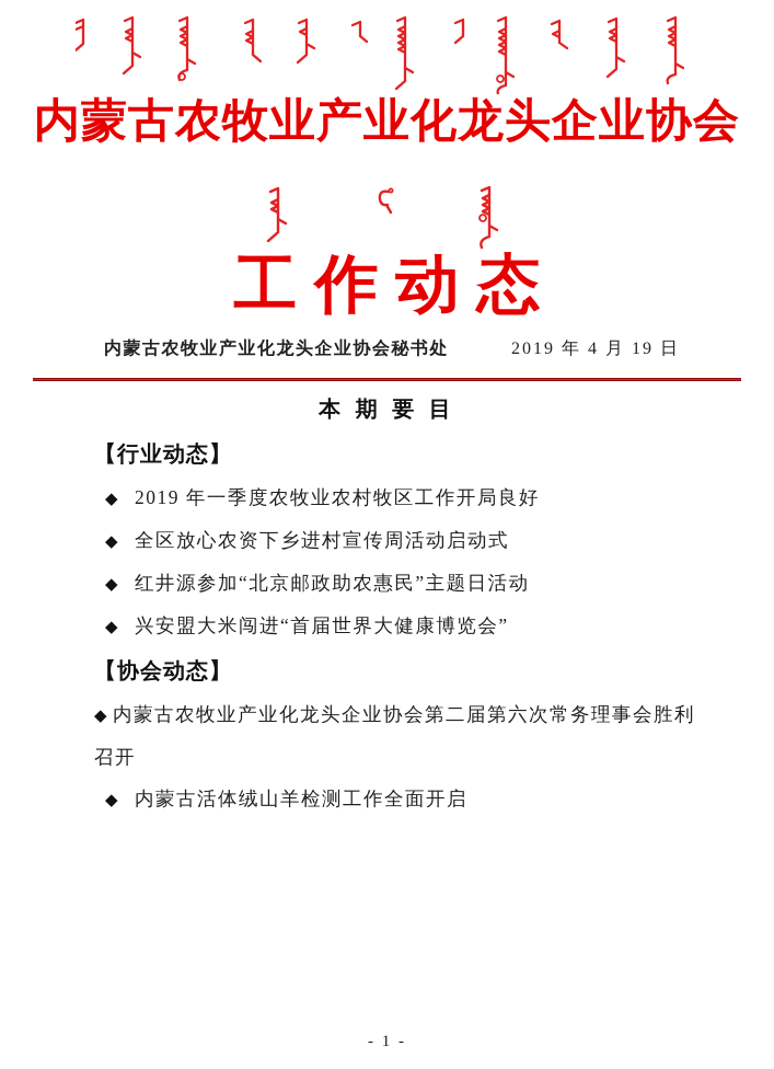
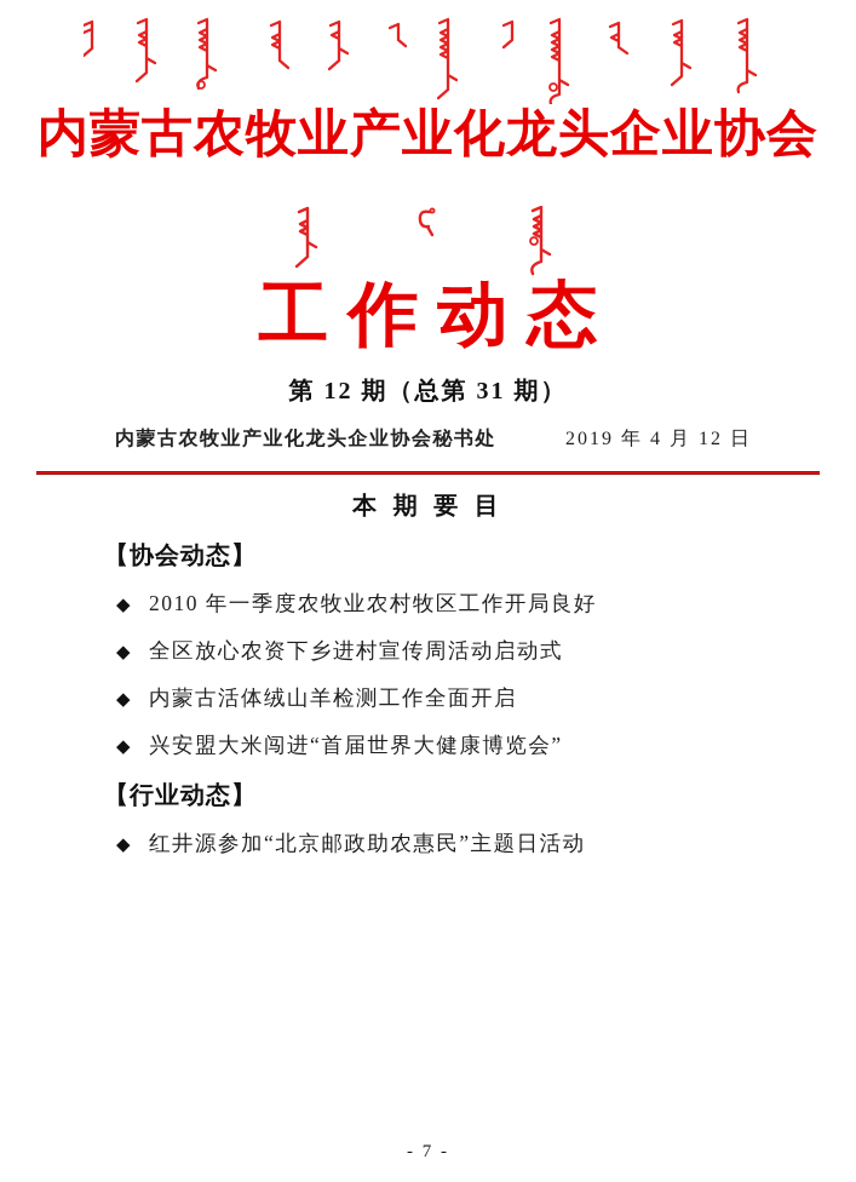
  内蒙古农牧业产业化龙头企业协会
  工作动态
+ 第 12 期（总第 31 期）
  内蒙古农牧业产业化龙头企业协会秘书处
- 2019 年 4 月 19 日
+ 2019 年 4 月 12 日
  本 期 要 目
- 【行业动态】
+ 【协会动态】
- ◆ 2019 年一季度农牧业农村牧区工作开局良好
+ ◆ 2010 年一季度农牧业农村牧区工作开局良好
  ◆ 全区放心农资下乡进村宣传周活动启动式
- ◆ 红井源参加“北京邮政助农惠民”主题日活动
+ ◆ 内蒙古活体绒山羊检测工作全面开启
  ◆ 兴安盟大米闯进“首届世界大健康博览会”
- 【协会动态】
+ 【行业动态】
- ◆ 内蒙古农牧业产业化龙头企业协会第二届第六次常务理事会胜利召开
- ◆ 内蒙古活体绒山羊检测工作全面开启
+ ◆ 红井源参加“北京邮政助农惠民”主题日活动
- - 1 -
+ - 7 -
